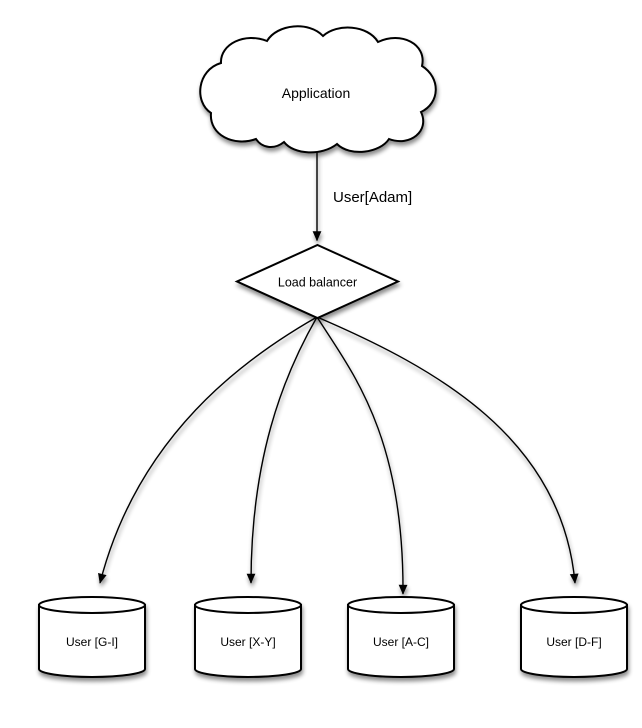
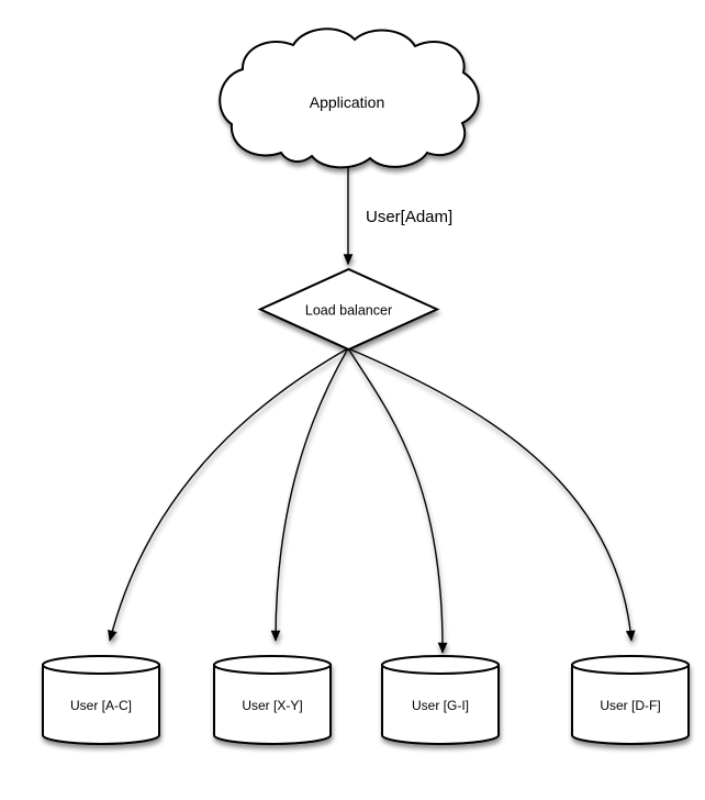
  Application
  User[Adam]
  Load balancer
- User [G-I]
+ User [A-C]
  User [X-Y]
- User [A-C]
+ User [G-I]
  User [D-F]
